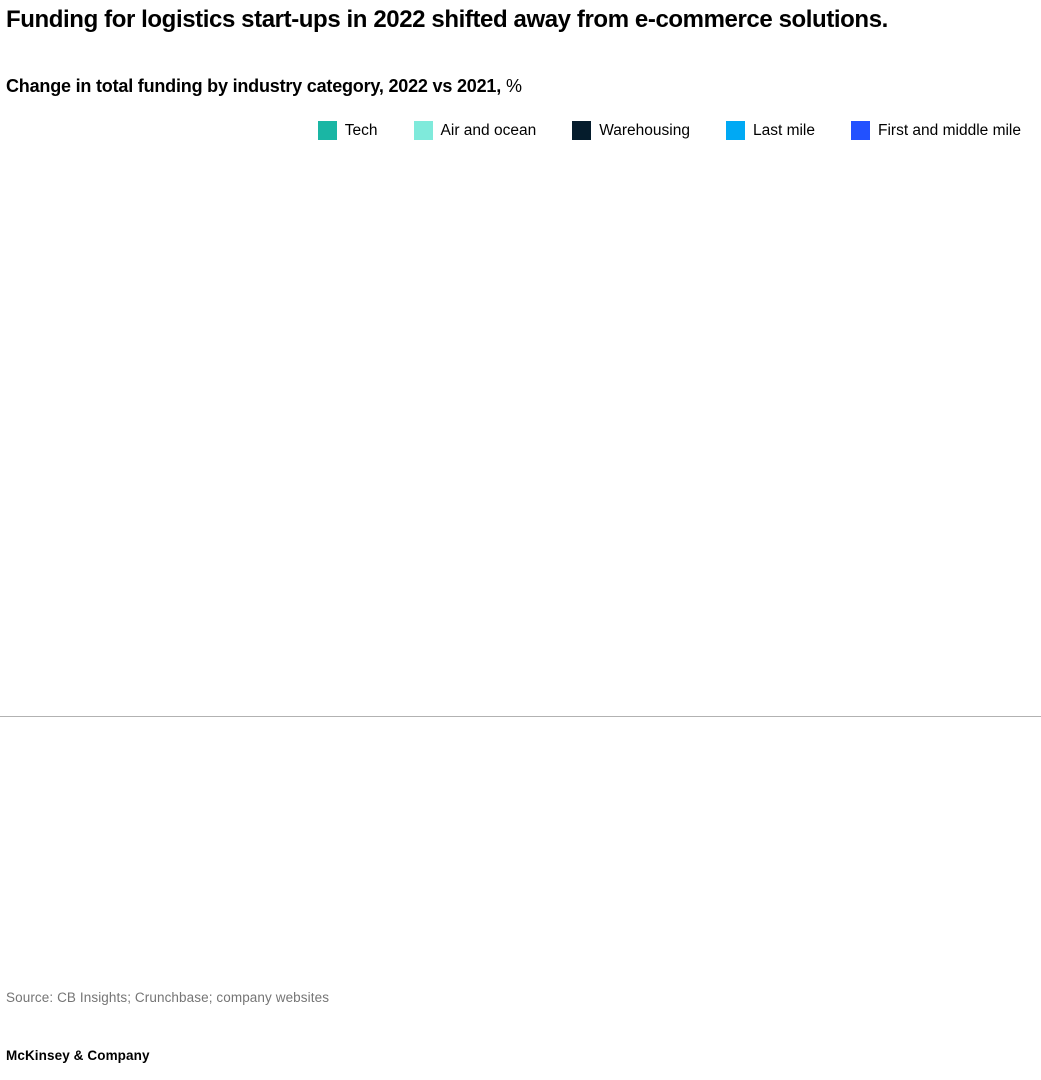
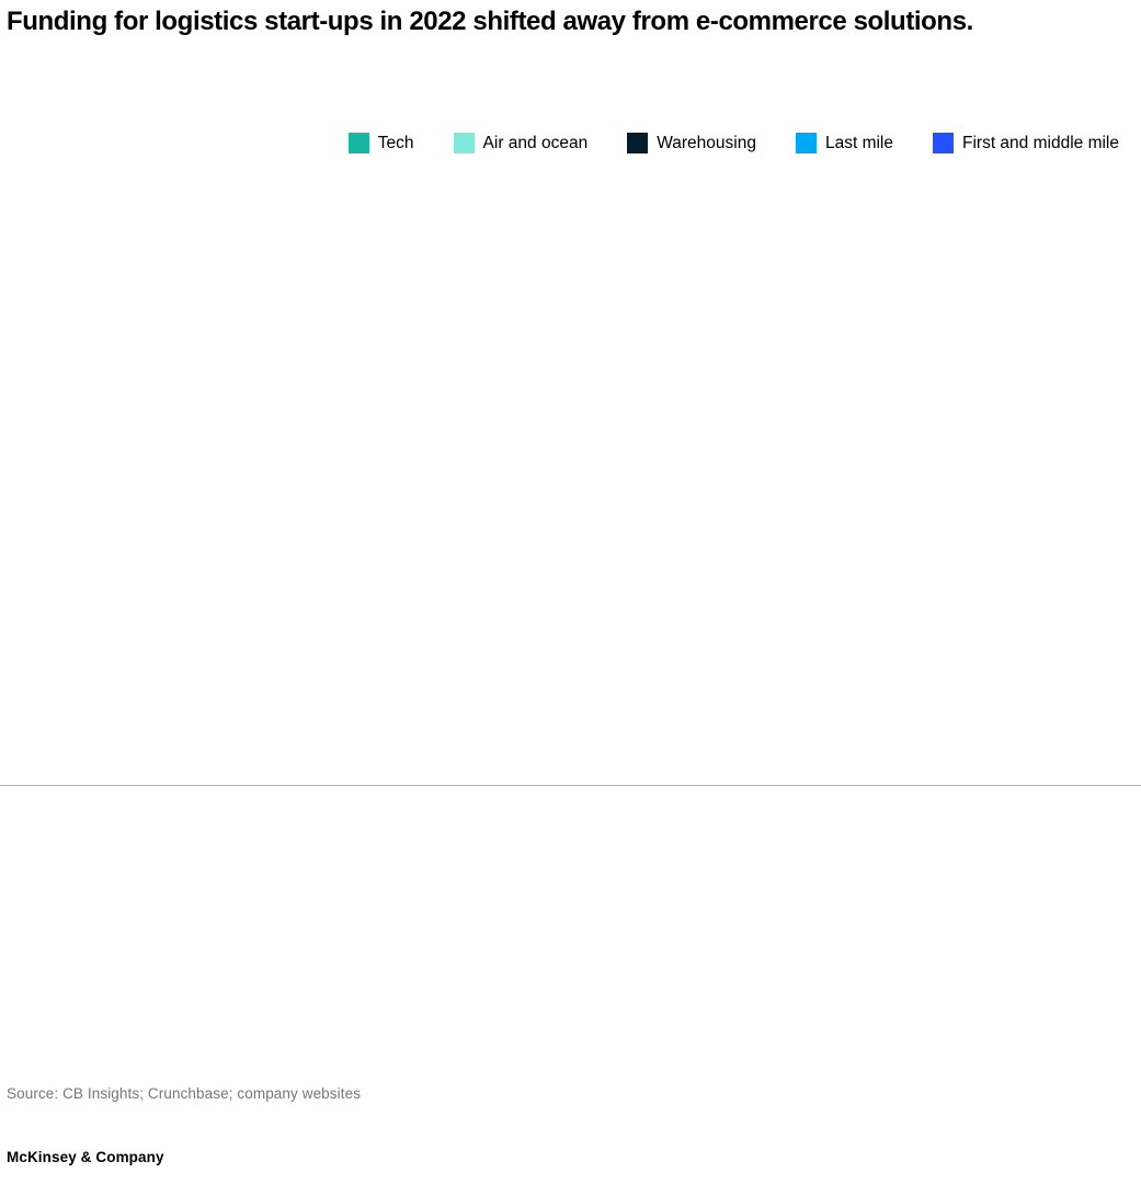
  Funding for logistics start-ups in 2022 shifted away from e-commerce solutions.
- Change in total funding by industry category, 2022 vs 2021, %
  Tech
  Air and ocean
  Warehousing
  Last mile
  First and middle mile
  Source: CB Insights; Crunchbase; company websites
  McKinsey & Company
